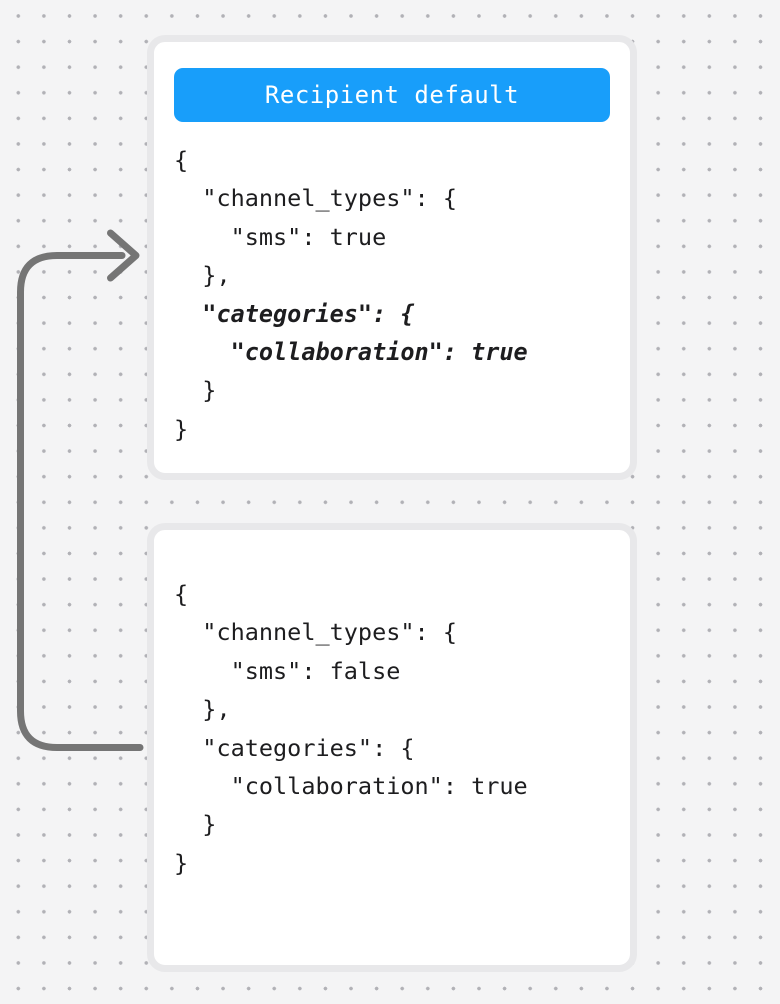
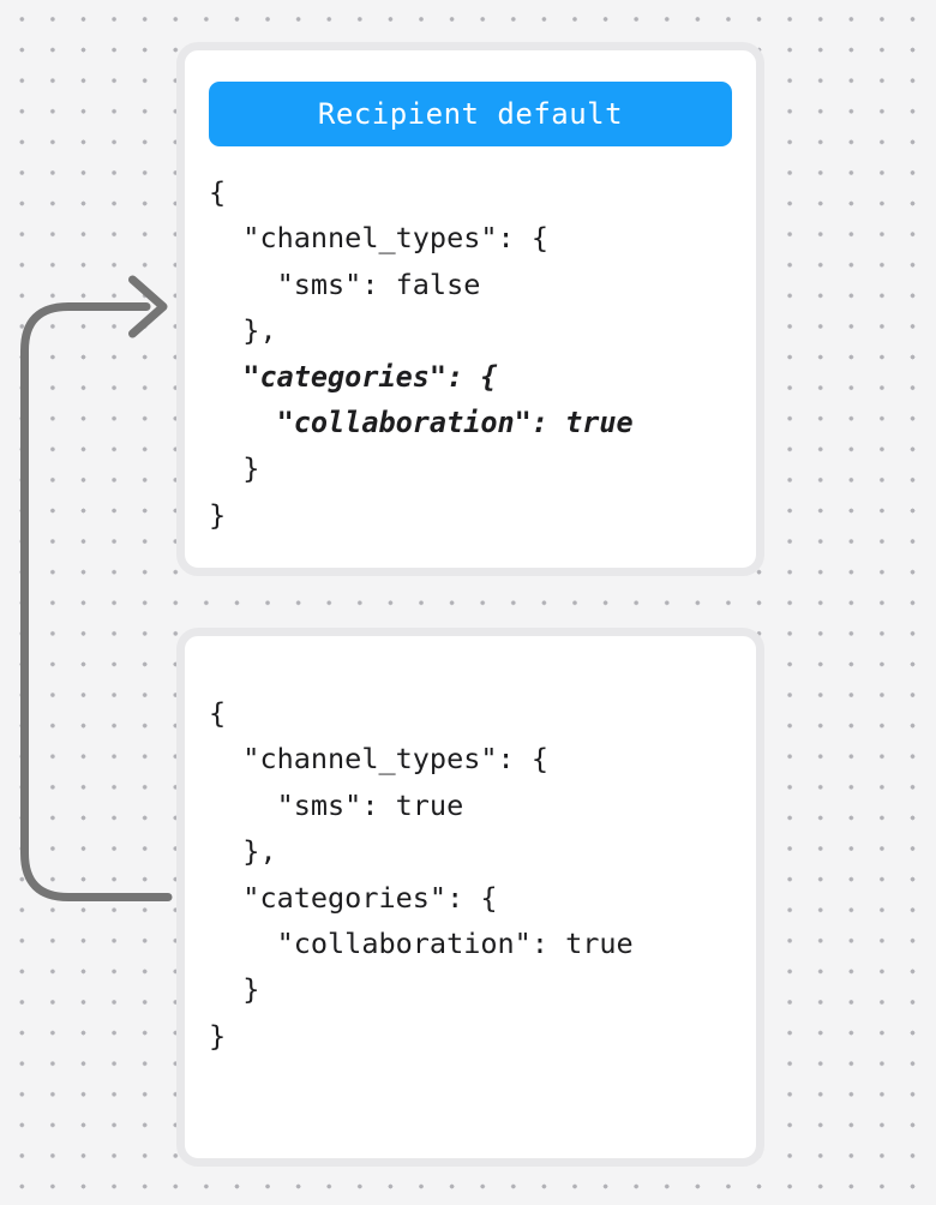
  Recipient default
  {
  "channel_types": {
- "sms": true
+ "sms": false
  },
  "categories": {
  "collaboration": true
  }
  }
  {
  "channel_types": {
- "sms": false
+ "sms": true
  },
  "categories": {
  "collaboration": true
  }
  }
